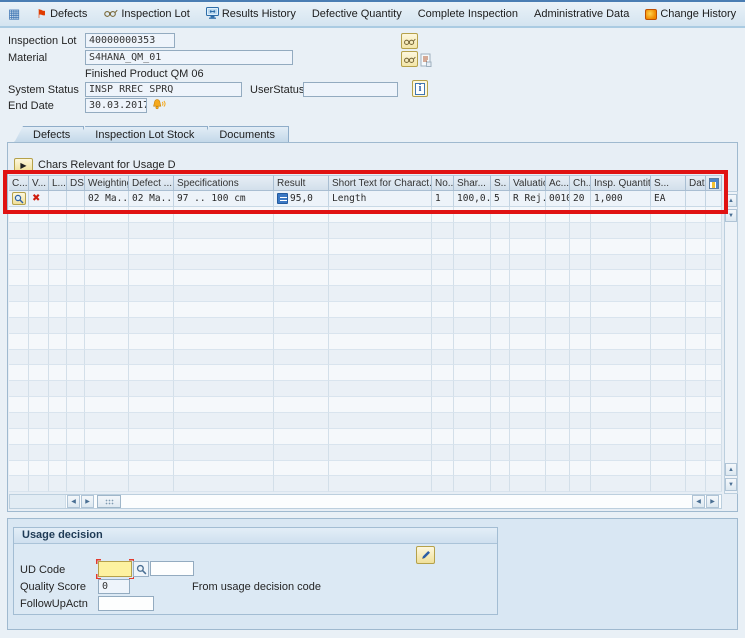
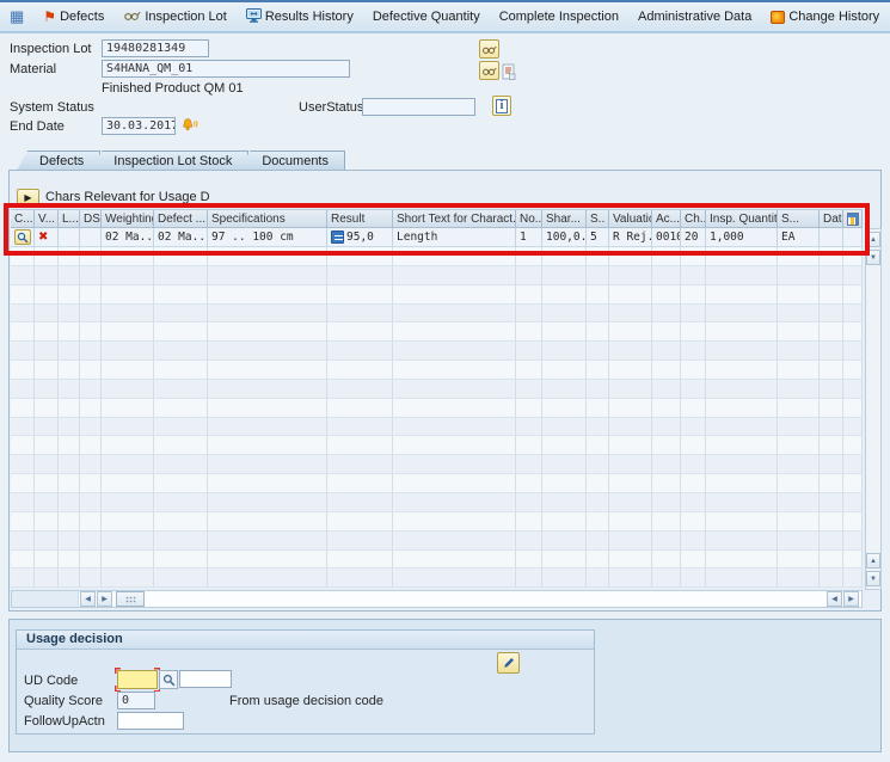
  ▦
  ⚑
  Defects
  Inspection Lot
  Results History
  Defective Quantity
  Complete Inspection
  Administrative Data
  Change History
  Inspection Lot
- 40000000353
+ 19480281349
  Material
  S4HANA_QM_01
- Finished Product QM 06
+ Finished Product QM 01
  System Status
- INSP RREC SPRQ
  UserStatus
  i
  End Date
  30.03.2017
  Defects
  Inspection Lot Stock
  Documents
  ▶
  Chars Relevant for Usage D
  C...
  V...
  L...
  DS
  Weightin
  Defect ...
  Specifications
  Result
  Short Text for Charact.
  No..
  Shar...
  S..
  Valuati
  Ac...
  Ch..
  Insp. Quantit
  S...
  Dat
  ✖
  02 Ma..
  02 Ma..
  97 .. 100 cm
  95,0
  Length
  1
  100,0.
  5
  R Rej.
  001
  20
  1,000
  EA
  Usage decision
  UD Code
  Quality Score
  0
  From usage decision code
  FollowUpActn
